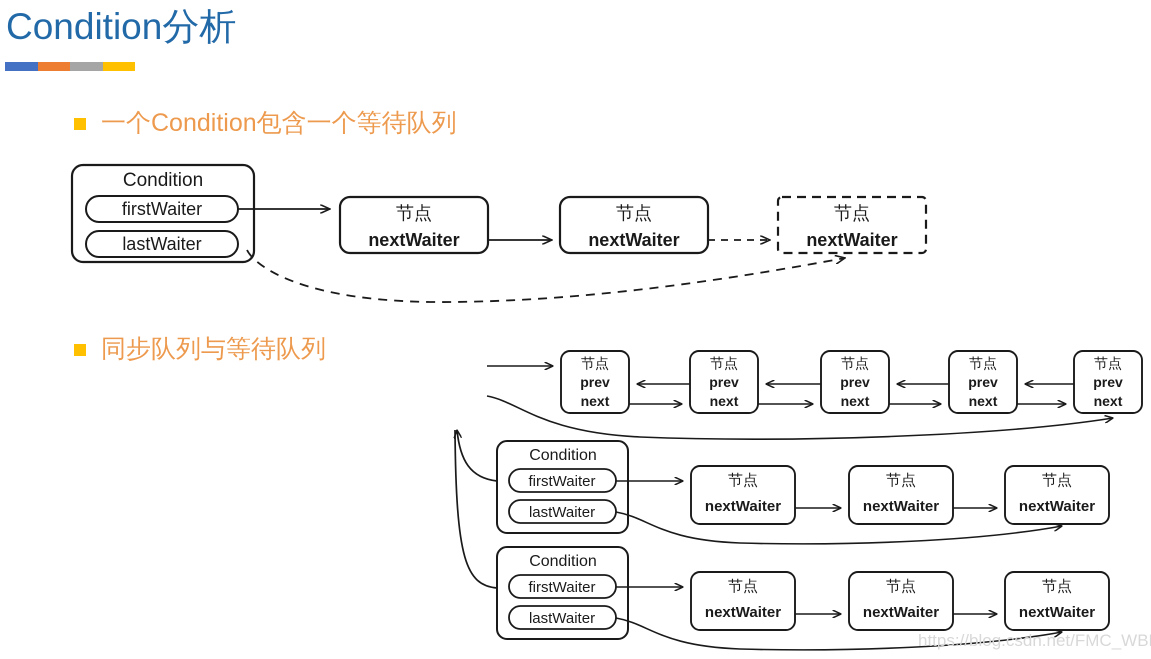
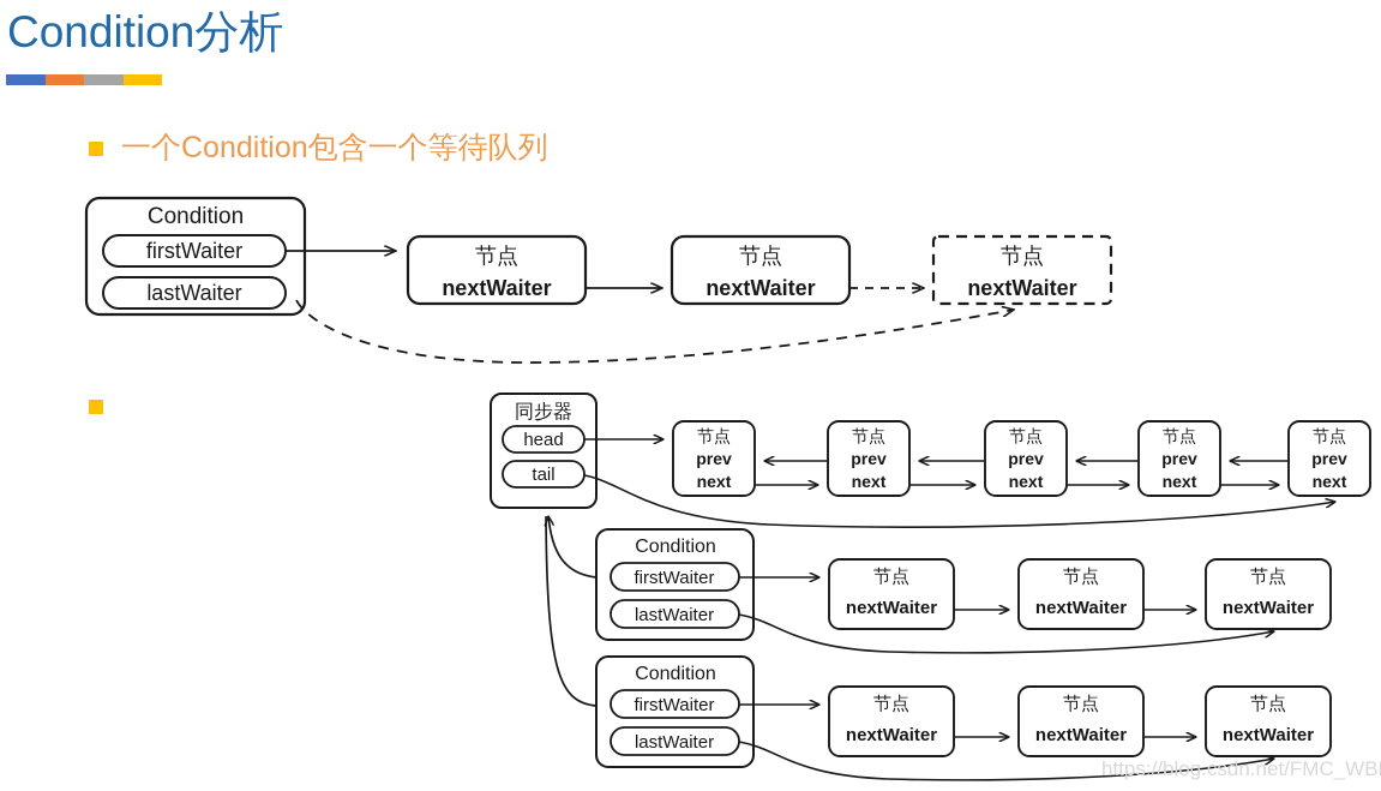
  Condition分析
  一个Condition包含一个等待队列
- 同步队列与等待队列
  Condition
  firstWaiter
  lastWaiter
  节点
  nextWaiter
  节点
  nextWaiter
  节点
  nextWaiter
+ 同步器
+ head
+ tail
  节点
  prev
  next
  节点
  prev
  next
  节点
  prev
  next
  节点
  prev
  next
  节点
  prev
  next
  Condition
  firstWaiter
  lastWaiter
  节点
  nextWaiter
  节点
  nextWaiter
  节点
  nextWaiter
  Condition
  firstWaiter
  lastWaiter
  节点
  nextWaiter
  节点
  nextWaiter
  节点
  nextWaiter
  https://blog.csdn.net/FMC_WB
